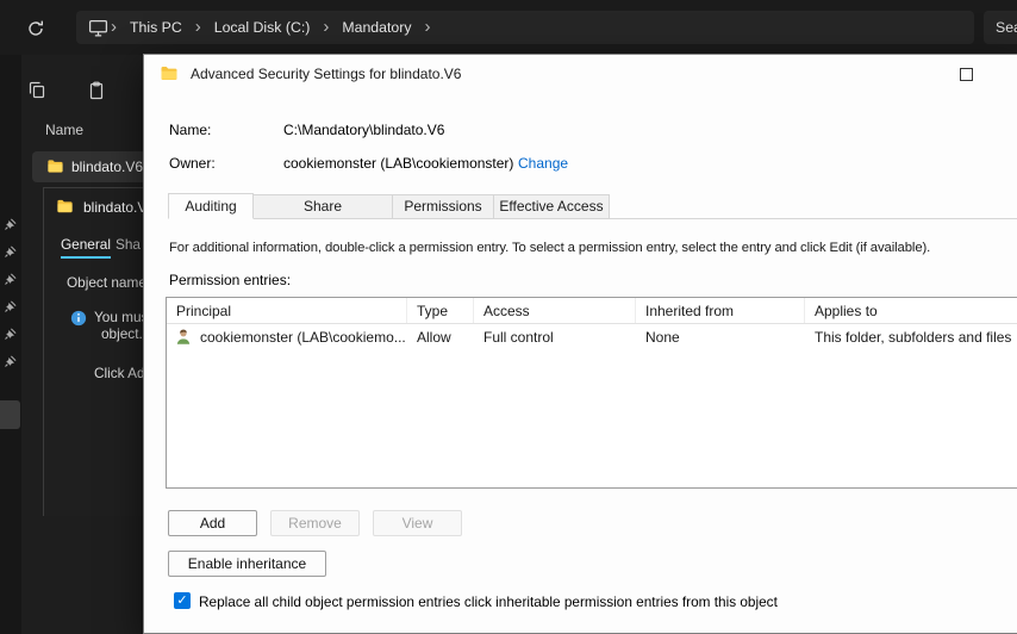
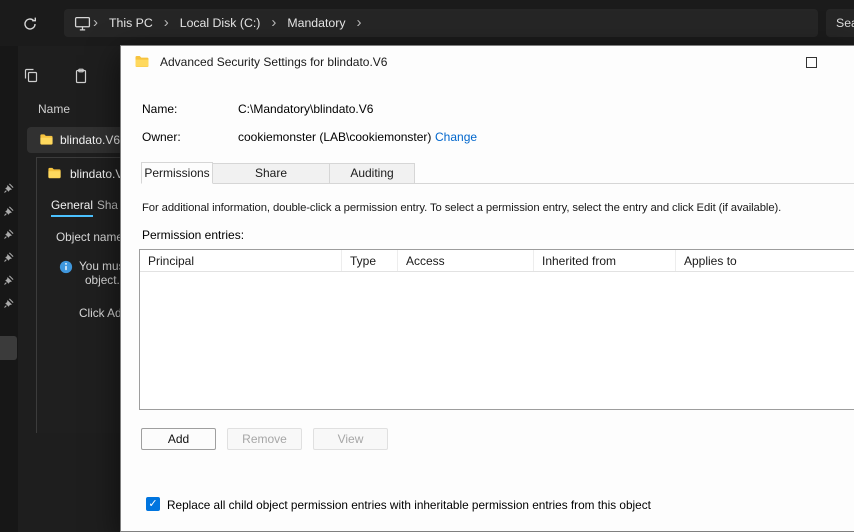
  This PC
  Local Disk (C:)
  Mandatory
  Name
  blindato.V6
  blindato.
  General
  Sha
  Object nam
  You mu
  object.
  Click Ad
  Advanced Security Settings for blindato.V6
  Name:
  C:\Mandatory\blindato.V6
  Owner:
  cookiemonster (LAB\cookiemonster)
  Change
- Auditing
+ Permissions
  Share
- Permissions
+ Auditing
- Effective Access
  For additional information, double-click a permission entry. To select a permission entry, select the entry and click Edit (if available).
  Permission entries:
  Principal
  Type
  Access
  Inherited from
  Applies to
- cookiemonster (LAB\cookiemo...
- Allow
- Full control
- None
- This folder, subfolders and files
  Add
  Remove
  View
- Enable inheritance
- Replace all child object permission entries click inheritable permission entries from this object
+ Replace all child object permission entries with inheritable permission entries from this object
